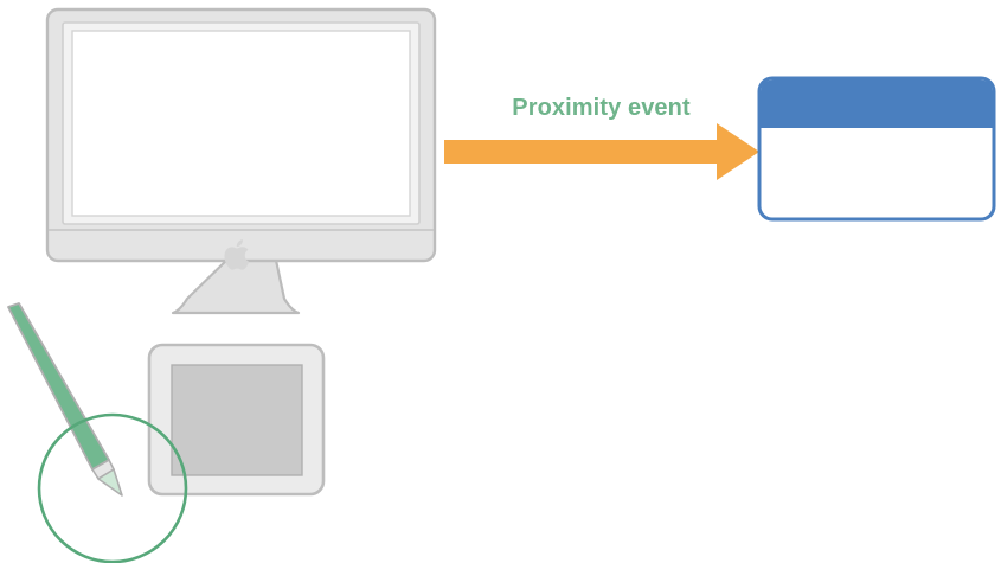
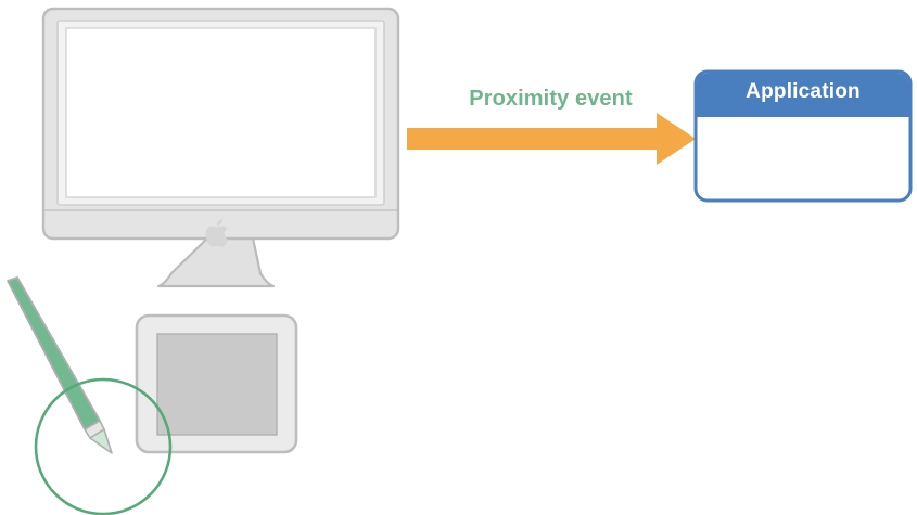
  Proximity event
+ Application
